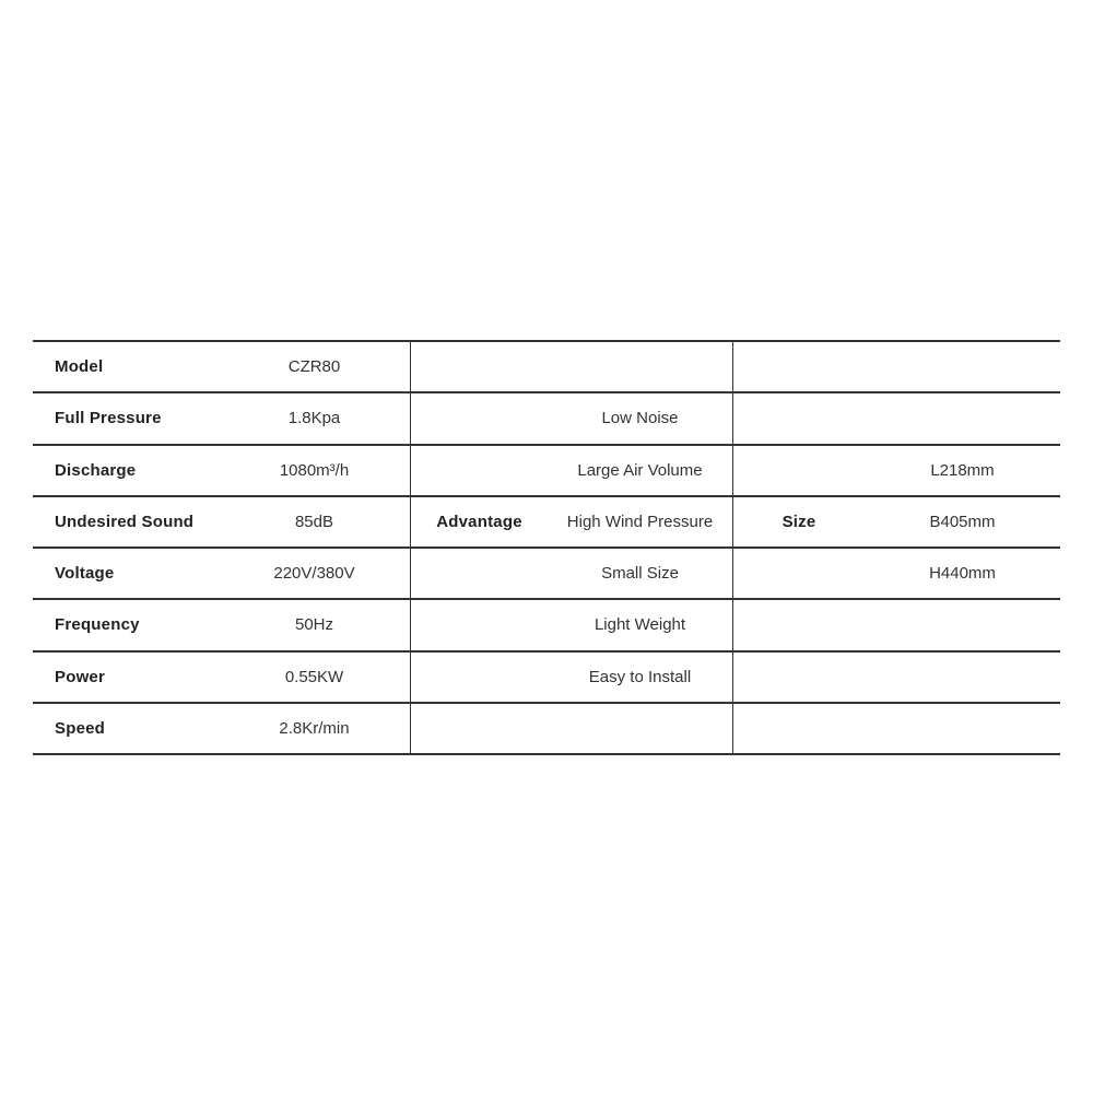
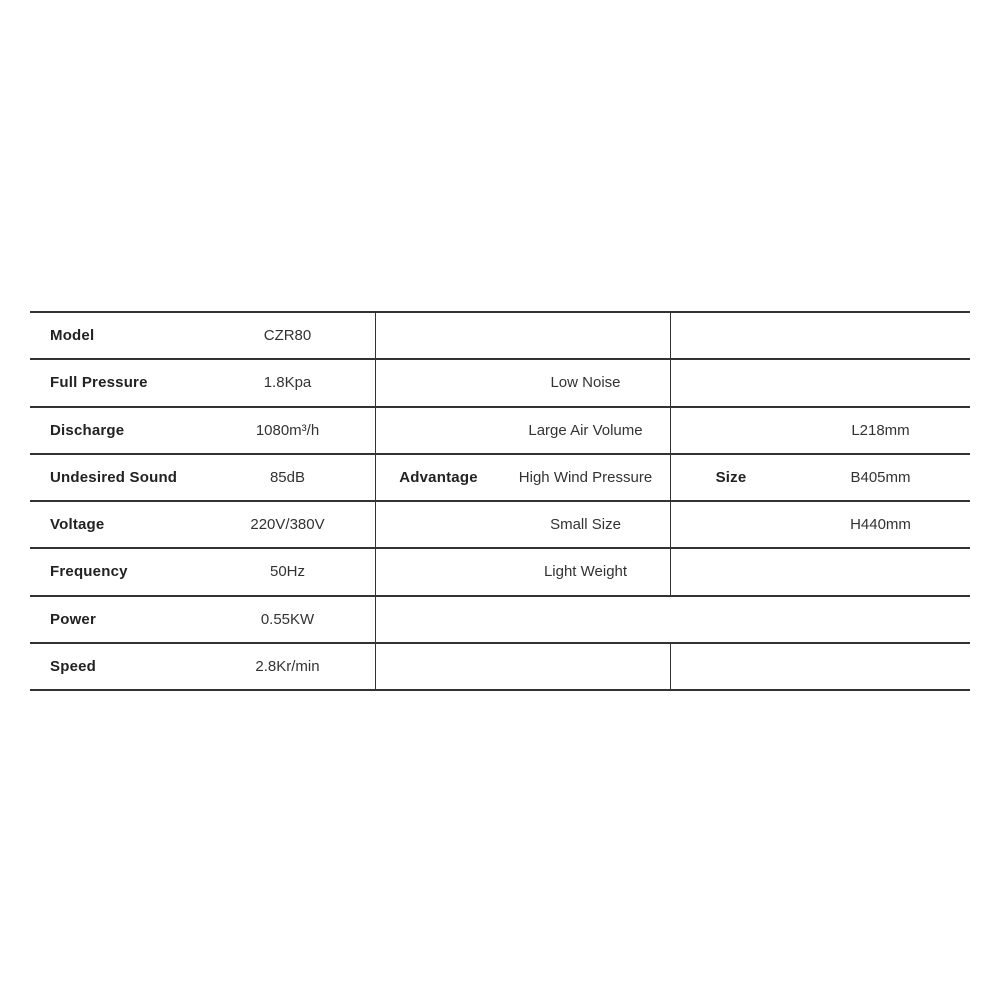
  Model
  CZR80
  Full Pressure
  1.8Kpa
  Low Noise
  Discharge
  1080m³/h
  Large Air Volume
  L218mm
  Undesired Sound
  85dB
  Advantage
  High Wind Pressure
  Size
  B405mm
  Voltage
  220V/380V
  Small Size
  H440mm
  Frequency
  50Hz
  Light Weight
  Power
  0.55KW
- Easy to Install
  Speed
  2.8Kr/min
